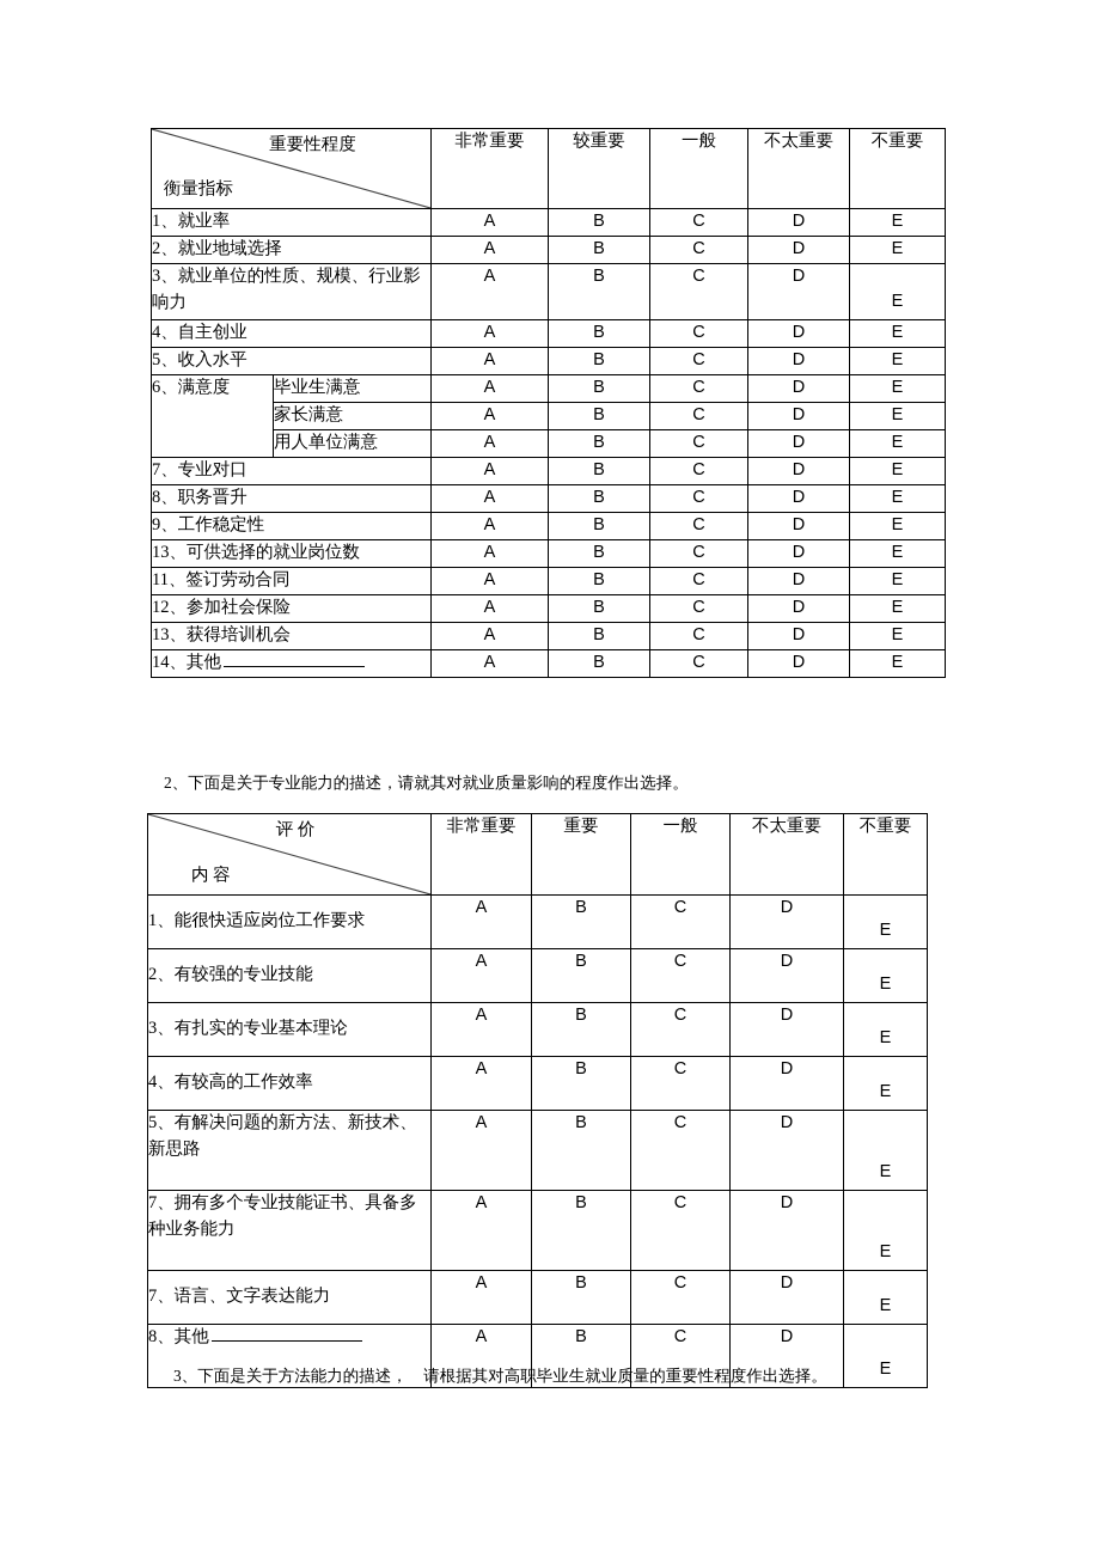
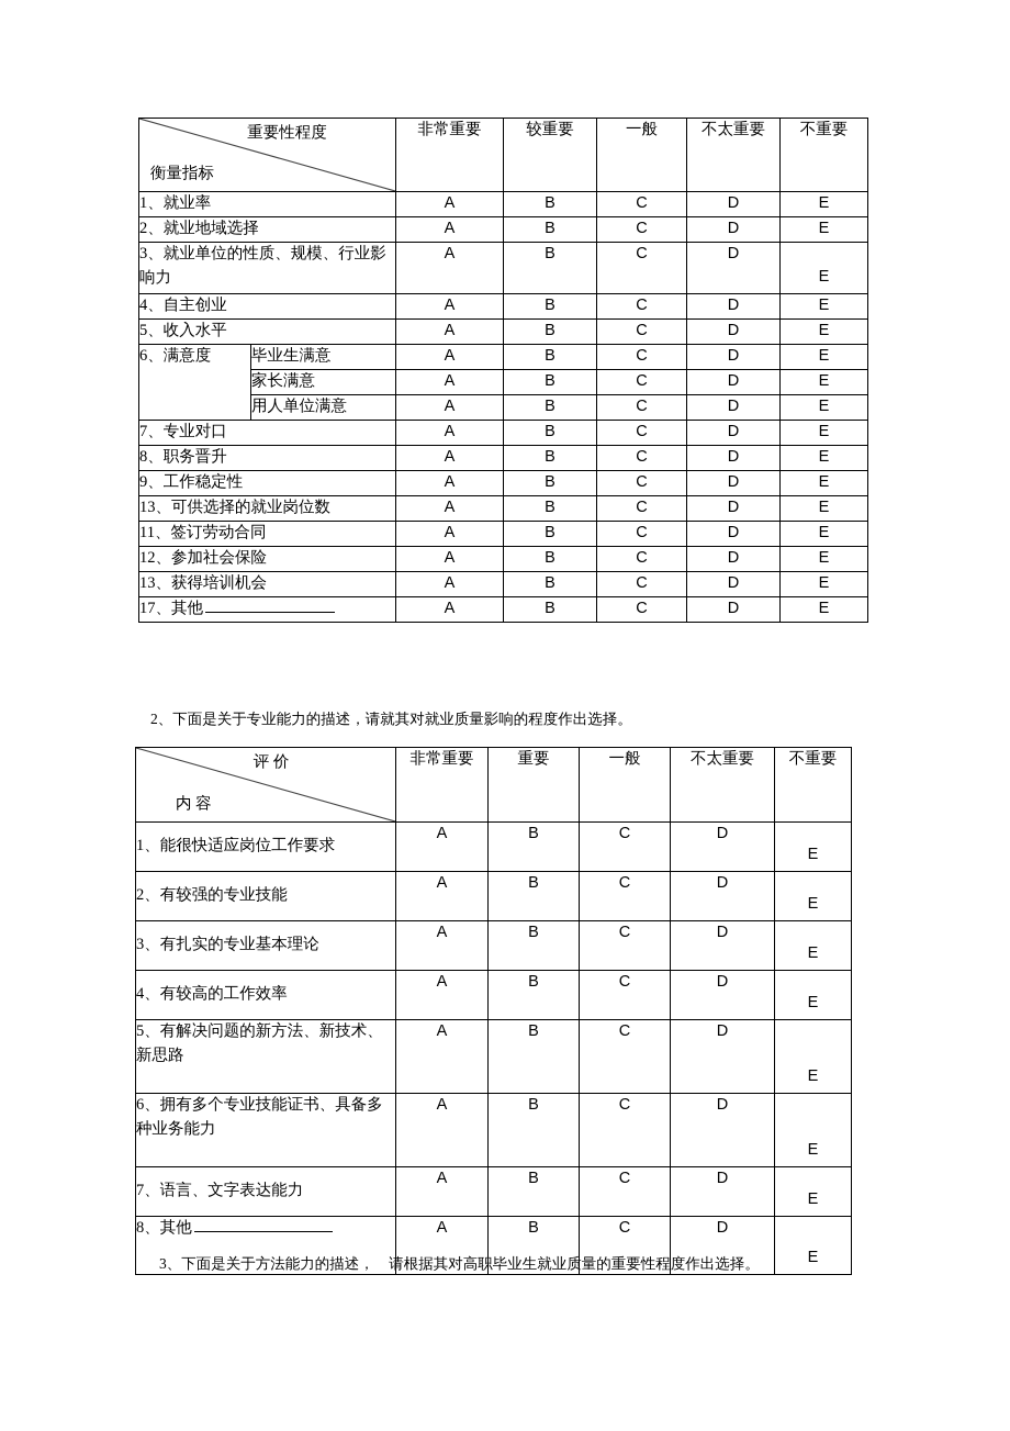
  重要性程度 衡量指标	非常重要	较重要	一般	不太重要	不重要
  1、就业率	A	B	C	D	E
  2、就业地域选择	A	B	C	D	E
  3、就业单位的性质、规模、行业影响力	A	B	C	D	E
  4、自主创业	A	B	C	D	E
  5、收入水平	A	B	C	D	E
  6、满意度	毕业生满意	A	B	C	D	E
  家长满意	A	B	C	D	E
  用人单位满意	A	B	C	D	E
  7、专业对口	A	B	C	D	E
  8、职务晋升	A	B	C	D	E
  9、工作稳定性	A	B	C	D	E
  13、可供选择的就业岗位数	A	B	C	D	E
  11、签订劳动合同	A	B	C	D	E
  12、参加社会保险	A	B	C	D	E
  13、获得培训机会	A	B	C	D	E
- 14、其他	A	B	C	D	E
+ 17、其他	A	B	C	D	E
  2、下面是关于专业能力的描述，请就其对就业质量影响的程度作出选择。
  评 价 内 容	非常重要	重要	一般	不太重要	不重要
  1、能很快适应岗位工作要求	A	B	C	D	E
  2、有较强的专业技能	A	B	C	D	E
  3、有扎实的专业基本理论	A	B	C	D	E
  4、有较高的工作效率	A	B	C	D	E
  5、有解决问题的新方法、新技术、新思路	A	B	C	D	E
- 7、拥有多个专业技能证书、具备多种业务能力	A	B	C	D	E
+ 6、拥有多个专业技能证书、具备多种业务能力	A	B	C	D	E
  7、语言、文字表达能力	A	B	C	D	E
  8、其他	A	B	C	D	E
  3、下面是关于方法能力的描述， 请根据其对高职毕业生就业质量的重要性程度作出选择。
